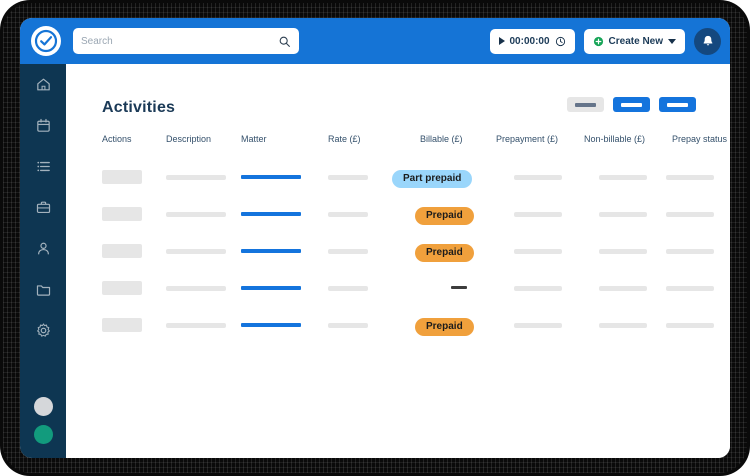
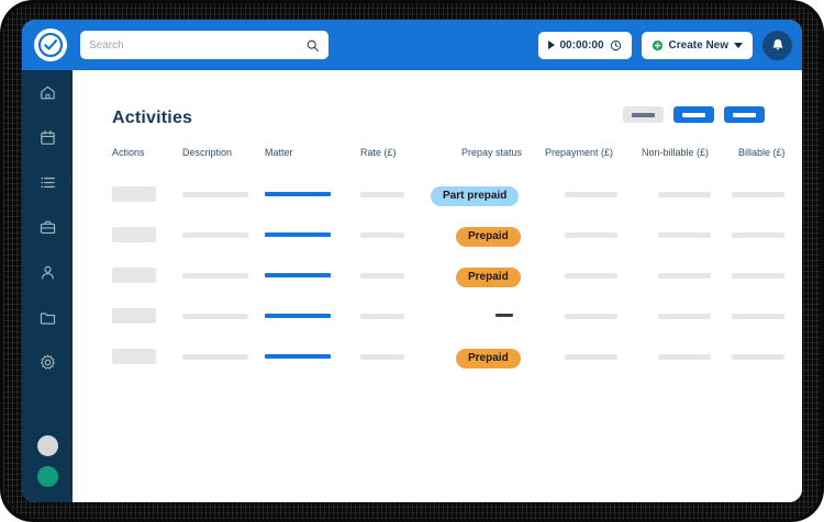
  Search
  00:00:00
  Create New
  Activities
  Actions
  Description
  Matter
  Rate (£)
- Billable (£)
+ Prepay status
  Prepayment (£)
  Non-billable (£)
- Prepay status
+ Billable (£)
  Part prepaid
  Prepaid
  Prepaid
  Prepaid
